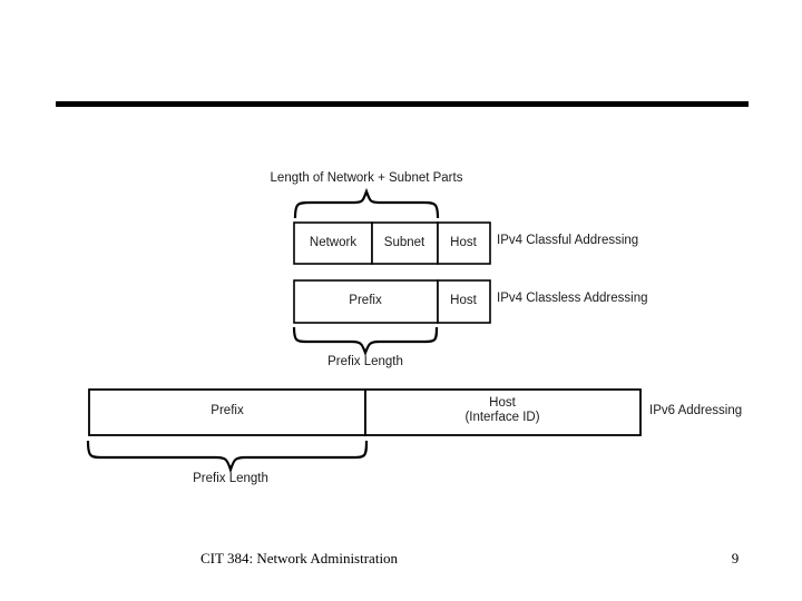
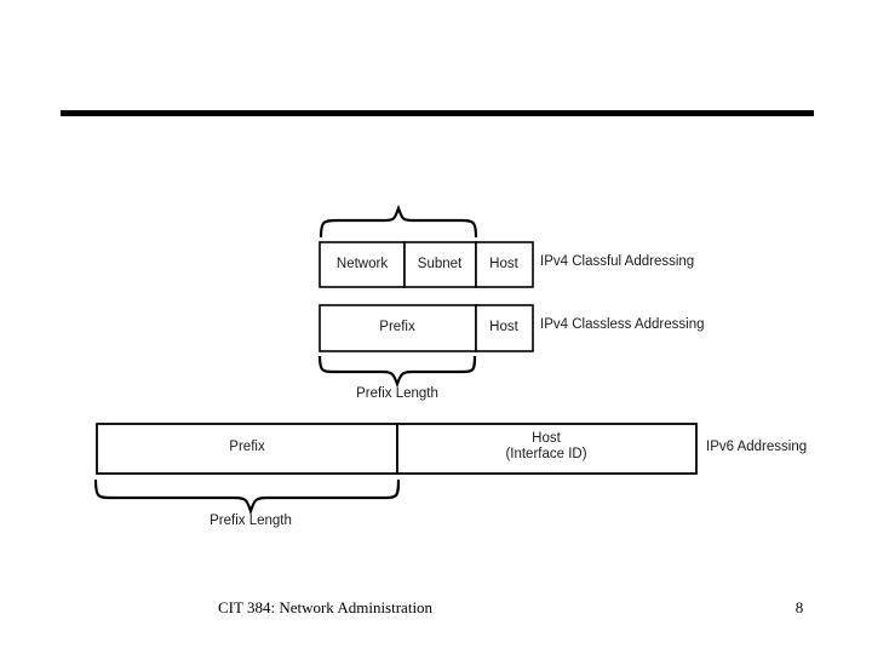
- Length of Network + Subnet Parts
  Network
  Subnet
  Host
  IPv4 Classful Addressing
  Prefix
  Host
  IPv4 Classless Addressing
  Prefix Length
  Prefix
  Host
  (Interface ID)
  IPv6 Addressing
  Prefix Length
  CIT 384: Network Administration
- 9
+ 8
